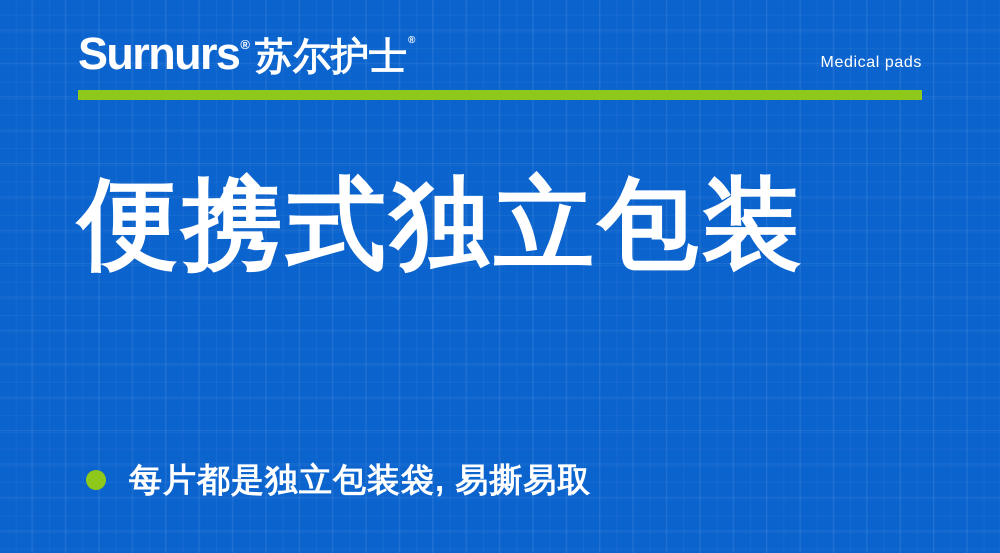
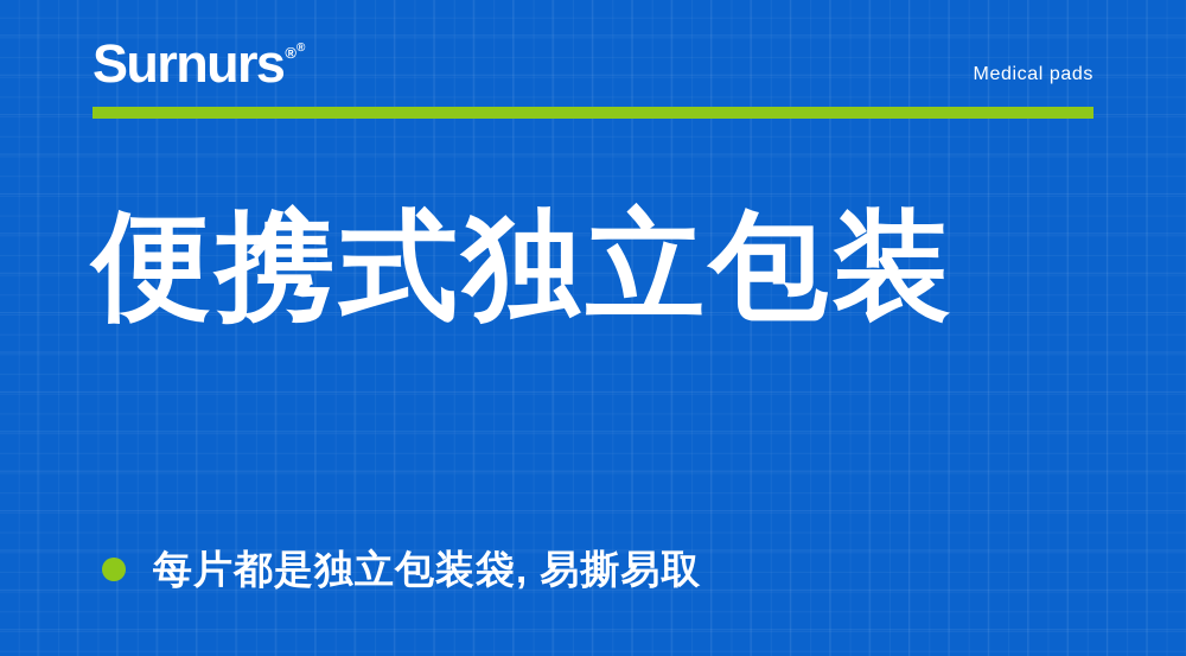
  Surnurs
  ®
- 苏尔护士
  ®
  Medical pads
  便携式独立包装
  每片都是独立包装袋, 易撕易取
